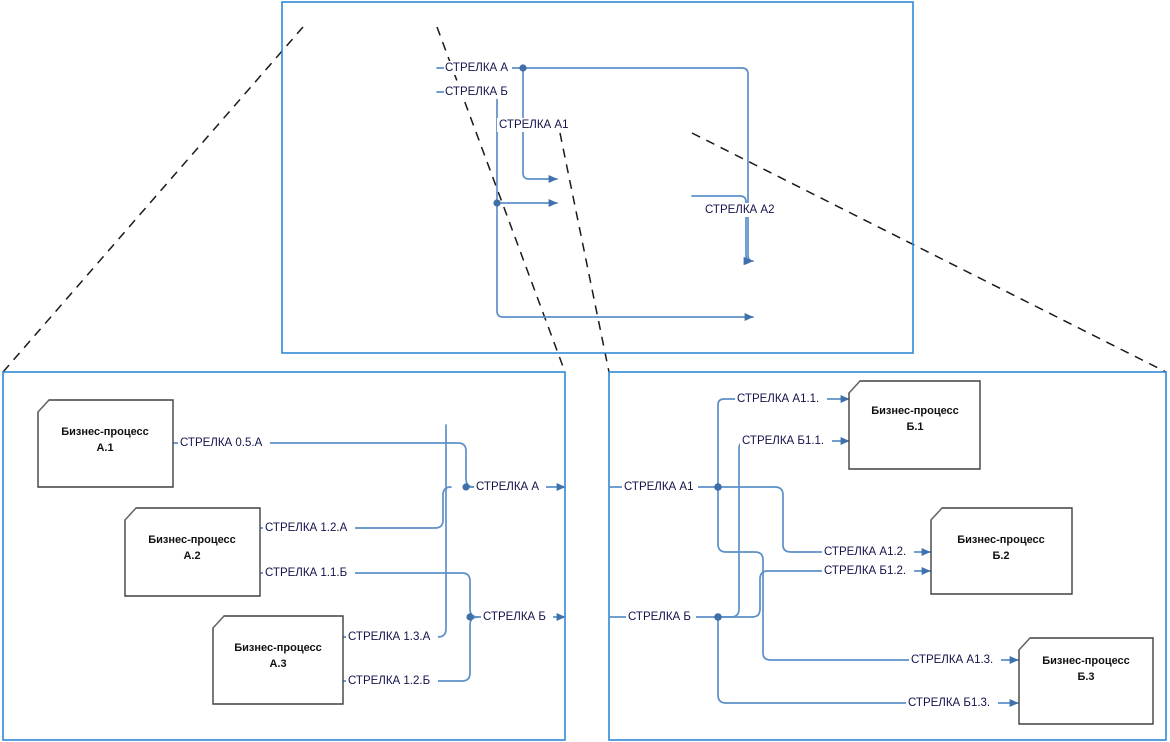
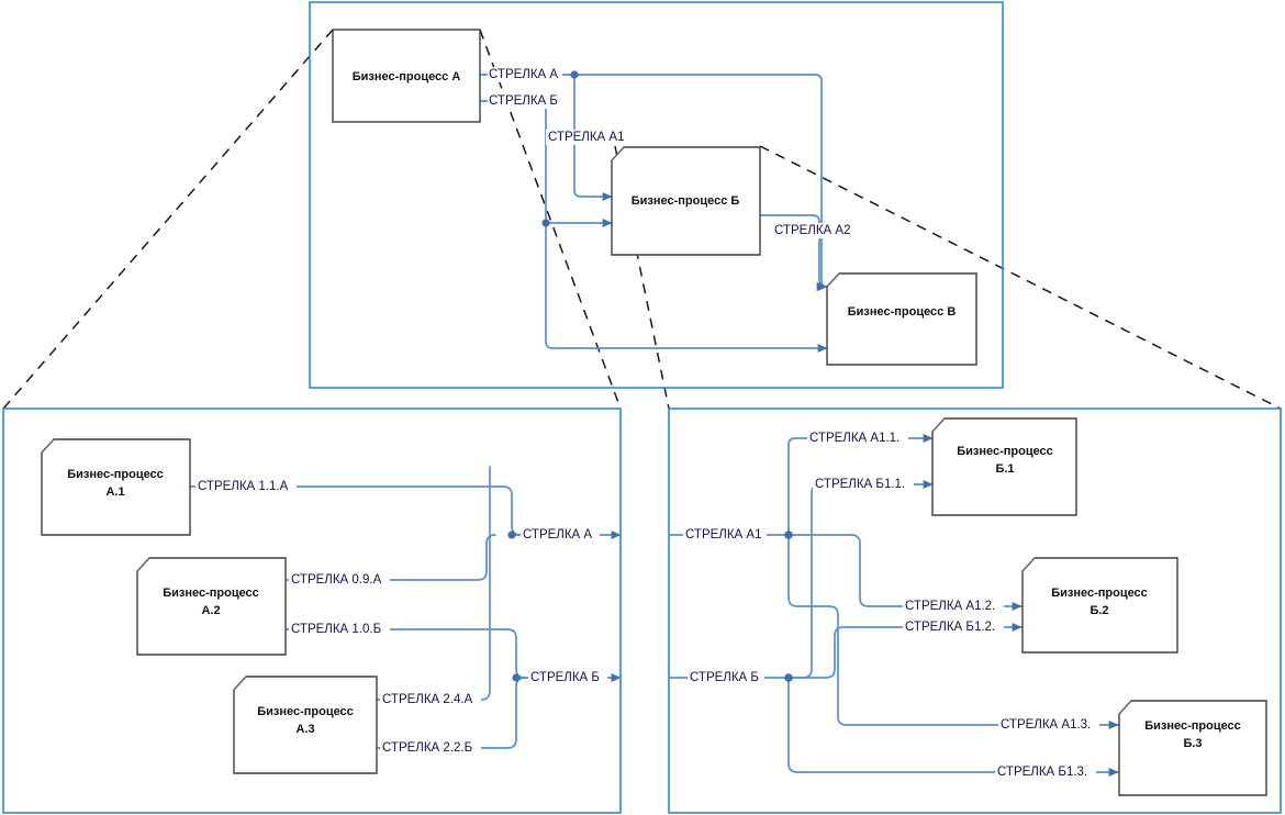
+ Бизнес-процесс А
+ Бизнес-процесс Б
+ Бизнес-процесс В
  СТРЕЛКА А
  СТРЕЛКА Б
  СТРЕЛКА А1
  СТРЕЛКА А2
  Бизнес-процесс
  А.1
  Бизнес-процесс
  А.2
  Бизнес-процесс
  А.3
- СТРЕЛКА 0.5.А
+ СТРЕЛКА 1.1.А
- СТРЕЛКА 1.2.А
+ СТРЕЛКА 0.9.А
- СТРЕЛКА 1.1.Б
+ СТРЕЛКА 1.0.Б
- СТРЕЛКА 1.3.А
+ СТРЕЛКА 2.4.А
- СТРЕЛКА 1.2.Б
+ СТРЕЛКА 2.2.Б
  СТРЕЛКА А
  СТРЕЛКА Б
  Бизнес-процесс
  Б.1
  Бизнес-процесс
  Б.2
  Бизнес-процесс
  Б.3
  СТРЕЛКА А1
  СТРЕЛКА Б
  СТРЕЛКА А1.1.
  СТРЕЛКА Б1.1.
  СТРЕЛКА А1.2.
  СТРЕЛКА Б1.2.
  СТРЕЛКА А1.3.
  СТРЕЛКА Б1.3.
